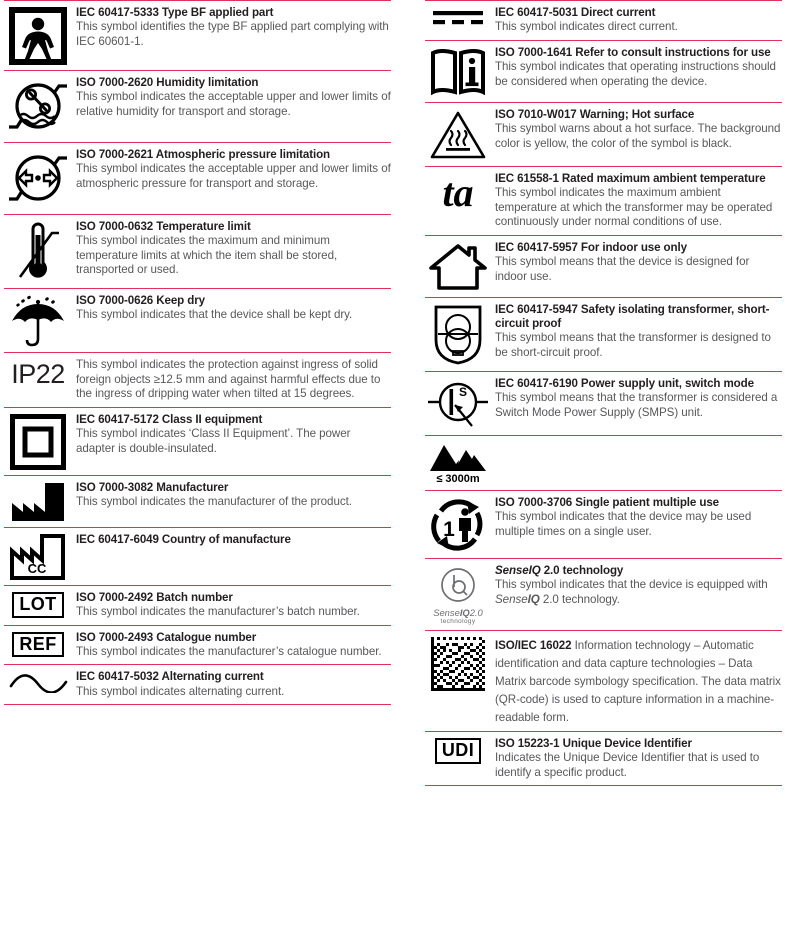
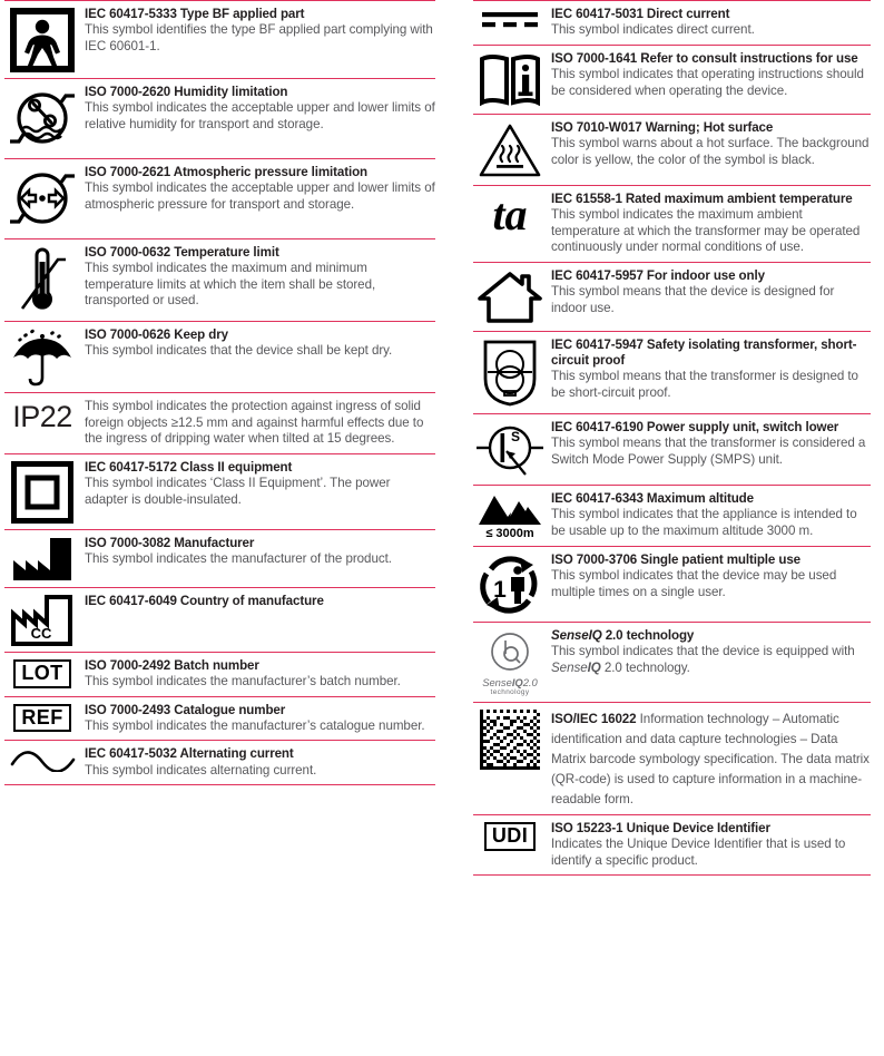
  IEC 60417-5333 Type BF applied part
  This symbol identifies the type BF applied part complying with IEC 60601-1.
  ISO 7000-2620 Humidity limitation
  This symbol indicates the acceptable upper and lower limits of relative humidity for transport and storage.
  ISO 7000-2621 Atmospheric pressure limitation
  This symbol indicates the acceptable upper and lower limits of atmospheric pressure for transport and storage.
  ISO 7000-0632 Temperature limit
  This symbol indicates the maximum and minimum temperature limits at which the item shall be stored, transported or used.
  ISO 7000-0626 Keep dry
  This symbol indicates that the device shall be kept dry.
  IP22
  This symbol indicates the protection against ingress of solid foreign objects ≥12.5 mm and against harmful effects due to the ingress of dripping water when tilted at 15 degrees.
  IEC 60417-5172 Class II equipment
  This symbol indicates ‘Class II Equipment’. The power adapter is double-insulated.
  ISO 7000-3082 Manufacturer
  This symbol indicates the manufacturer of the product.
  CC
  IEC 60417-6049 Country of manufacture
  LOT
  ISO 7000-2492 Batch number
  This symbol indicates the manufacturer’s batch number.
  REF
  ISO 7000-2493 Catalogue number
  This symbol indicates the manufacturer’s catalogue number.
  IEC 60417-5032 Alternating current
  This symbol indicates alternating current.
  IEC 60417-5031 Direct current
  This symbol indicates direct current.
  ISO 7000-1641 Refer to consult instructions for use
  This symbol indicates that operating instructions should be considered when operating the device.
  ISO 7010-W017 Warning; Hot surface
  This symbol warns about a hot surface. The background color is yellow, the color of the symbol is black.
  ta
  IEC 61558-1 Rated maximum ambient temperature
  This symbol indicates the maximum ambient temperature at which the transformer may be operated continuously under normal conditions of use.
  IEC 60417-5957 For indoor use only
  This symbol means that the device is designed for indoor use.
  IEC 60417-5947 Safety isolating transformer, short-circuit proof
  This symbol means that the transformer is designed to be short-circuit proof.
  S
- IEC 60417-6190 Power supply unit, switch mode
+ IEC 60417-6190 Power supply unit, switch lower
  This symbol means that the transformer is considered a Switch Mode Power Supply (SMPS) unit.
  ≤ 3000m
+ IEC 60417-6343 Maximum altitude
+ This symbol indicates that the appliance is intended to be usable up to the maximum altitude 3000 m.
  1
  ISO 7000-3706 Single patient multiple use
  This symbol indicates that the device may be used multiple times on a single user.
  SenseIQ2.0
  SenseIQ 2.0 technology
  This symbol indicates that the device is equipped with SenseIQ 2.0 technology.
  ISO/IEC 16022 Information technology – Automatic identification and data capture technologies – Data Matrix barcode symbology specification. The data matrix (QR-code) is used to capture information in a machine-readable form.
  UDI
  ISO 15223-1 Unique Device Identifier
  Indicates the Unique Device Identifier that is used to identify a specific product.
